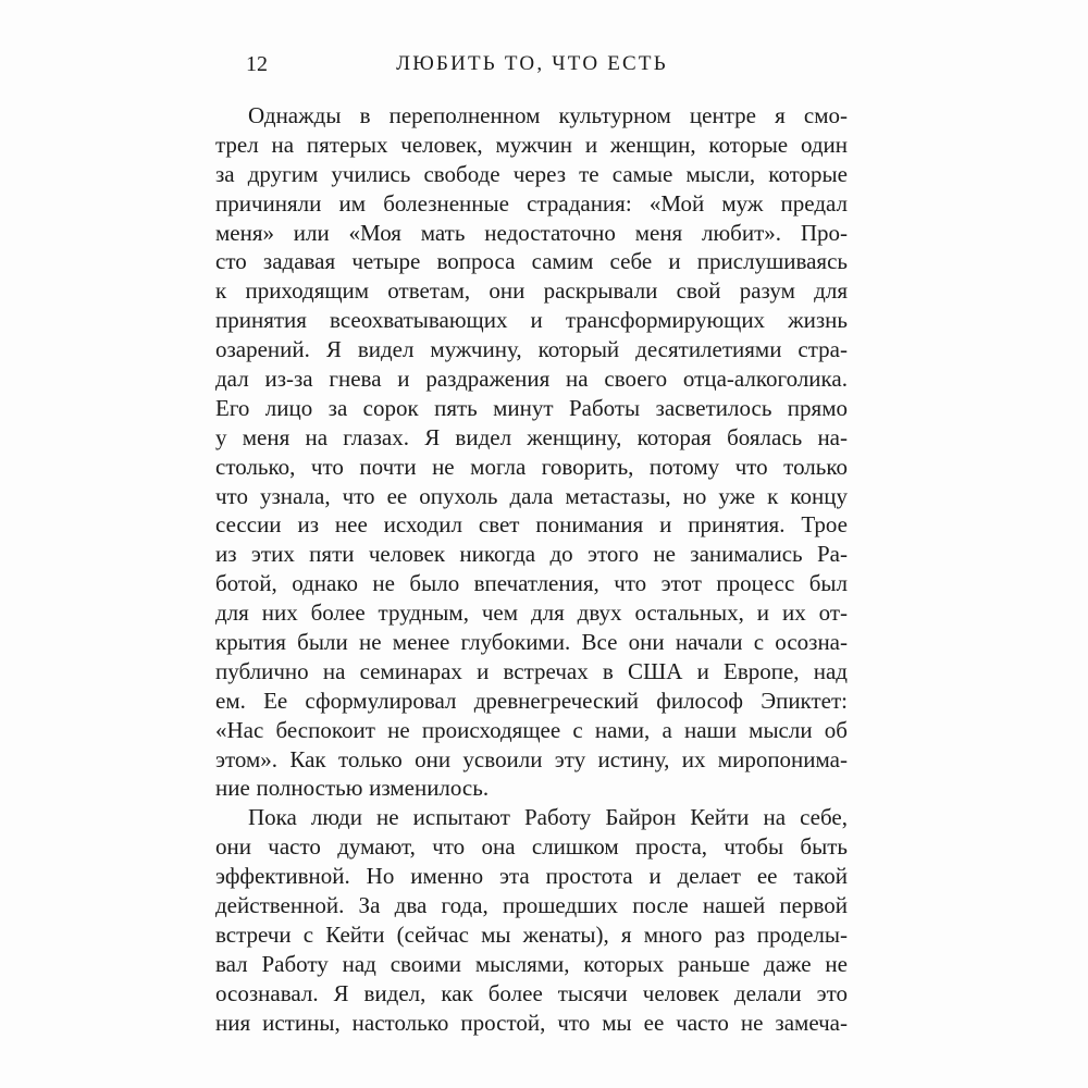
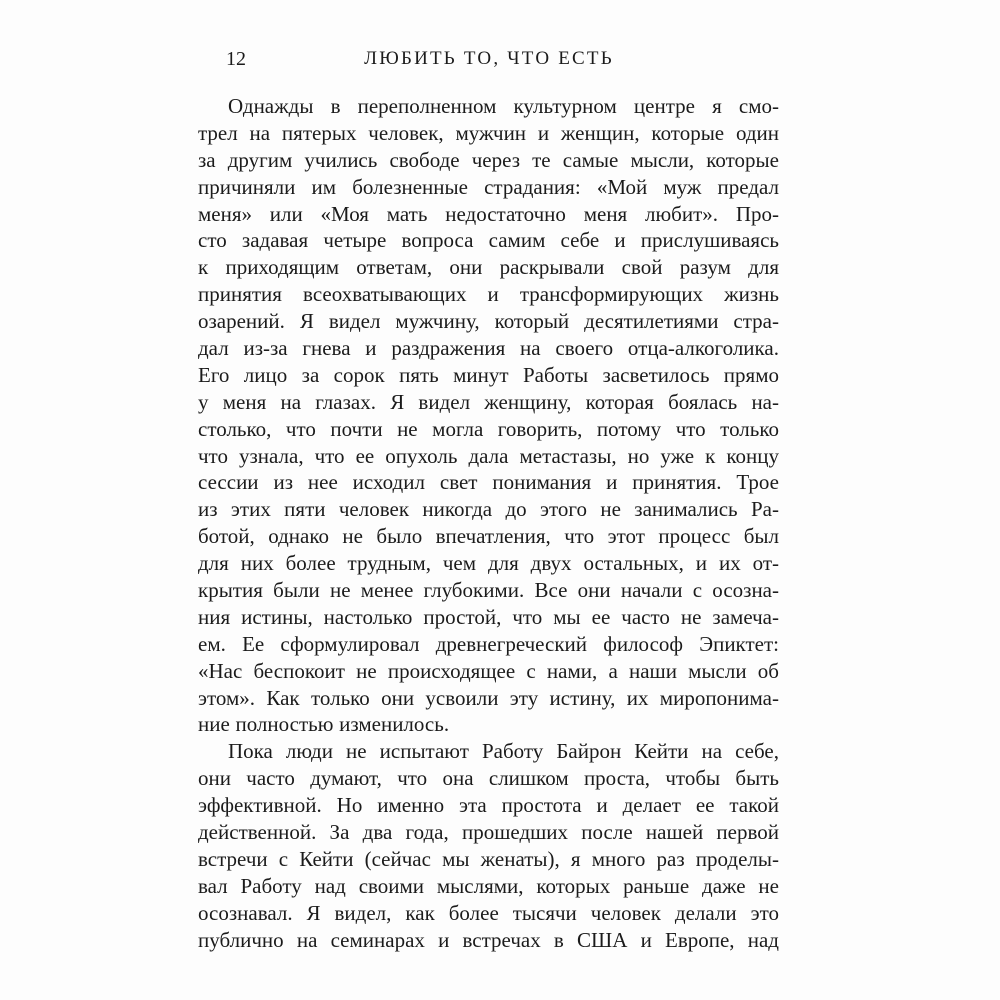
  12
  ЛЮБИТЬ ТО, ЧТО ЕСТЬ
  Однажды в переполненном культурном центре я смо-
  трел на пятерых человек, мужчин и женщин, которые один
  за другим учились свободе через те самые мысли, которые
  причиняли им болезненные страдания: «Мой муж предал
  меня» или «Моя мать недостаточно меня любит». Про-
  сто задавая четыре вопроса самим себе и прислушиваясь
  к приходящим ответам, они раскрывали свой разум для
  принятия всеохватывающих и трансформирующих жизнь
  озарений. Я видел мужчину, который десятилетиями стра-
  дал из-за гнева и раздражения на своего отца-алкоголика.
  Его лицо за сорок пять минут Работы засветилось прямо
  у меня на глазах. Я видел женщину, которая боялась на-
  столько, что почти не могла говорить, потому что только
  что узнала, что ее опухоль дала метастазы, но уже к концу
  сессии из нее исходил свет понимания и принятия. Трое
  из этих пяти человек никогда до этого не занимались Ра-
  ботой, однако не было впечатления, что этот процесс был
  для них более трудным, чем для двух остальных, и их от-
  крытия были не менее глубокими. Все они начали с осозна-
- публично на семинарах и встречах в США и Европе, над
+ ния истины, настолько простой, что мы ее часто не замеча-
  ем. Ее сформулировал древнегреческий философ Эпиктет:
  «Нас беспокоит не происходящее с нами, а наши мысли об
  этом». Как только они усвоили эту истину, их миропонима-
  ние полностью изменилось.
  Пока люди не испытают Работу Байрон Кейти на себе,
  они часто думают, что она слишком проста, чтобы быть
  эффективной. Но именно эта простота и делает ее такой
  действенной. За два года, прошедших после нашей первой
  встречи с Кейти (сейчас мы женаты), я много раз проделы-
  вал Работу над своими мыслями, которых раньше даже не
  осознавал. Я видел, как более тысячи человек делали это
- ния истины, настолько простой, что мы ее часто не замеча-
+ публично на семинарах и встречах в США и Европе, над
